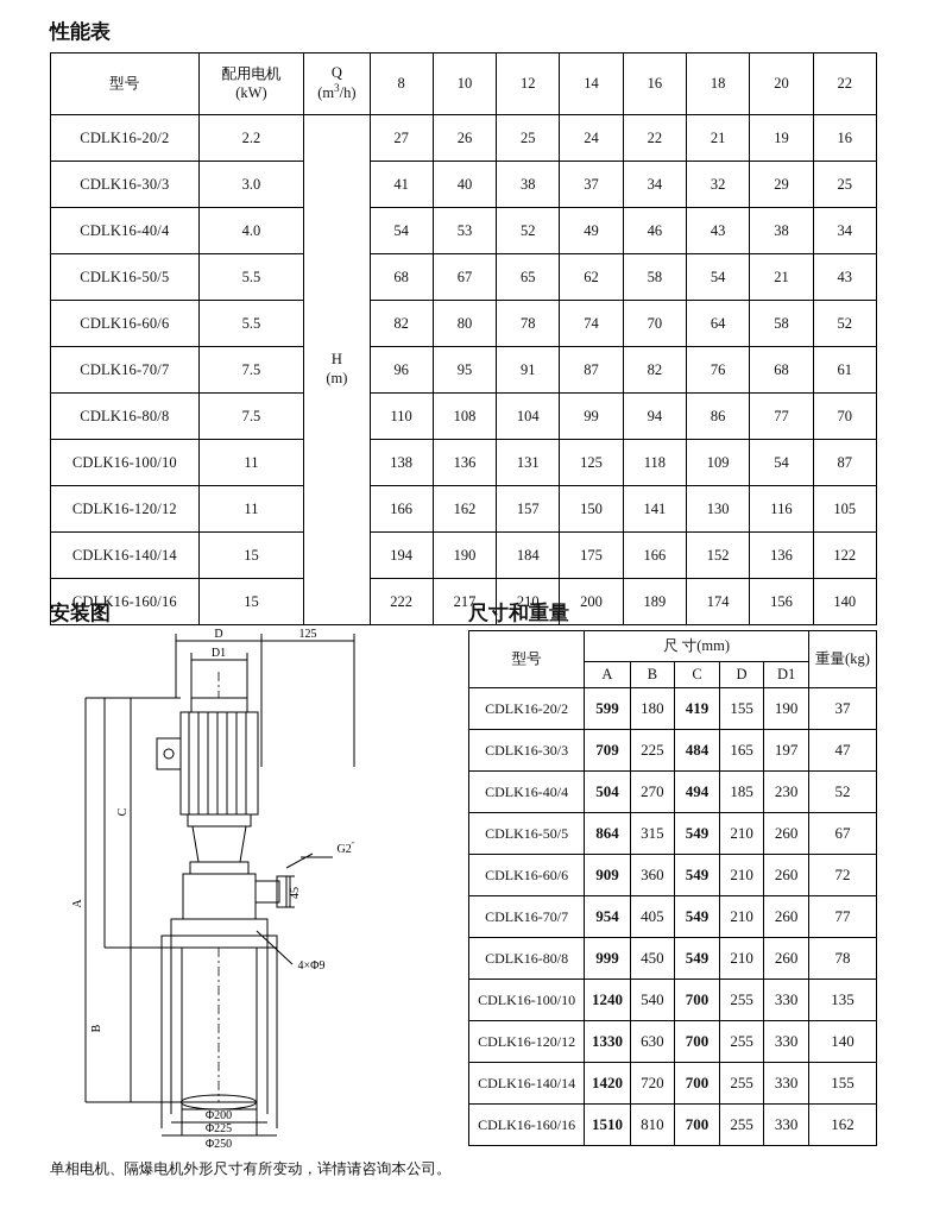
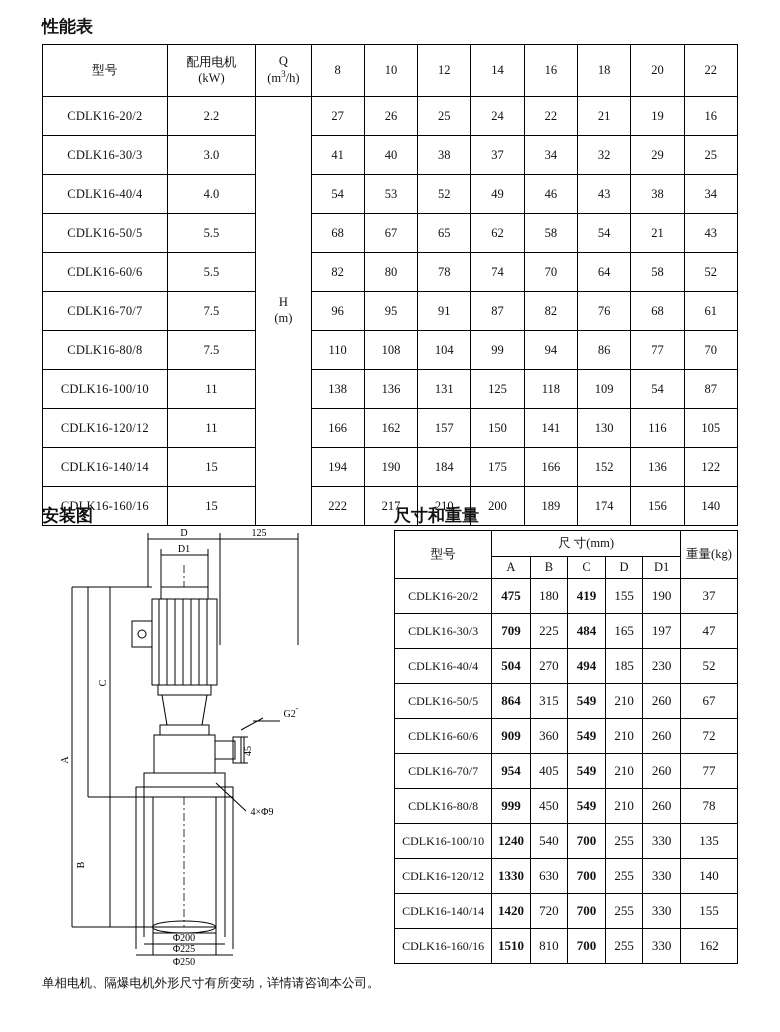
  性能表
  型号	配用电机(kW)	Q(m3/h)	8	10	12	14	16	18	20	22
  CDLK16-20/2	2.2	H(m)	27	26	25	24	22	21	19	16
  CDLK16-30/3	3.0	41	40	38	37	34	32	29	25
  CDLK16-40/4	4.0	54	53	52	49	46	43	38	34
  CDLK16-50/5	5.5	68	67	65	62	58	54	21	43
  CDLK16-60/6	5.5	82	80	78	74	70	64	58	52
  CDLK16-70/7	7.5	96	95	91	87	82	76	68	61
  CDLK16-80/8	7.5	110	108	104	99	94	86	77	70
  CDLK16-100/10	11	138	136	131	125	118	109	54	87
  CDLK16-120/12	11	166	162	157	150	141	130	116	105
  CDLK16-140/14	15	194	190	184	175	166	152	136	122
  CDLK16-160/16	15	222	217	210	200	189	174	156	140
  安装图
  D
  125
  D1
  Φ200
  Φ225
  Φ250
  4×Φ9
  G2˝
  单相电机、隔爆电机外形尺寸有所变动，详情请咨询本公司。
  尺寸和重量
  型号	尺 寸(mm)	重量(kg)
  A	B	C	D	D1
- CDLK16-20/2	599	180	419	155	190	37
+ CDLK16-20/2	475	180	419	155	190	37
  CDLK16-30/3	709	225	484	165	197	47
  CDLK16-40/4	504	270	494	185	230	52
  CDLK16-50/5	864	315	549	210	260	67
  CDLK16-60/6	909	360	549	210	260	72
  CDLK16-70/7	954	405	549	210	260	77
  CDLK16-80/8	999	450	549	210	260	78
  CDLK16-100/10	1240	540	700	255	330	135
  CDLK16-120/12	1330	630	700	255	330	140
  CDLK16-140/14	1420	720	700	255	330	155
  CDLK16-160/16	1510	810	700	255	330	162
